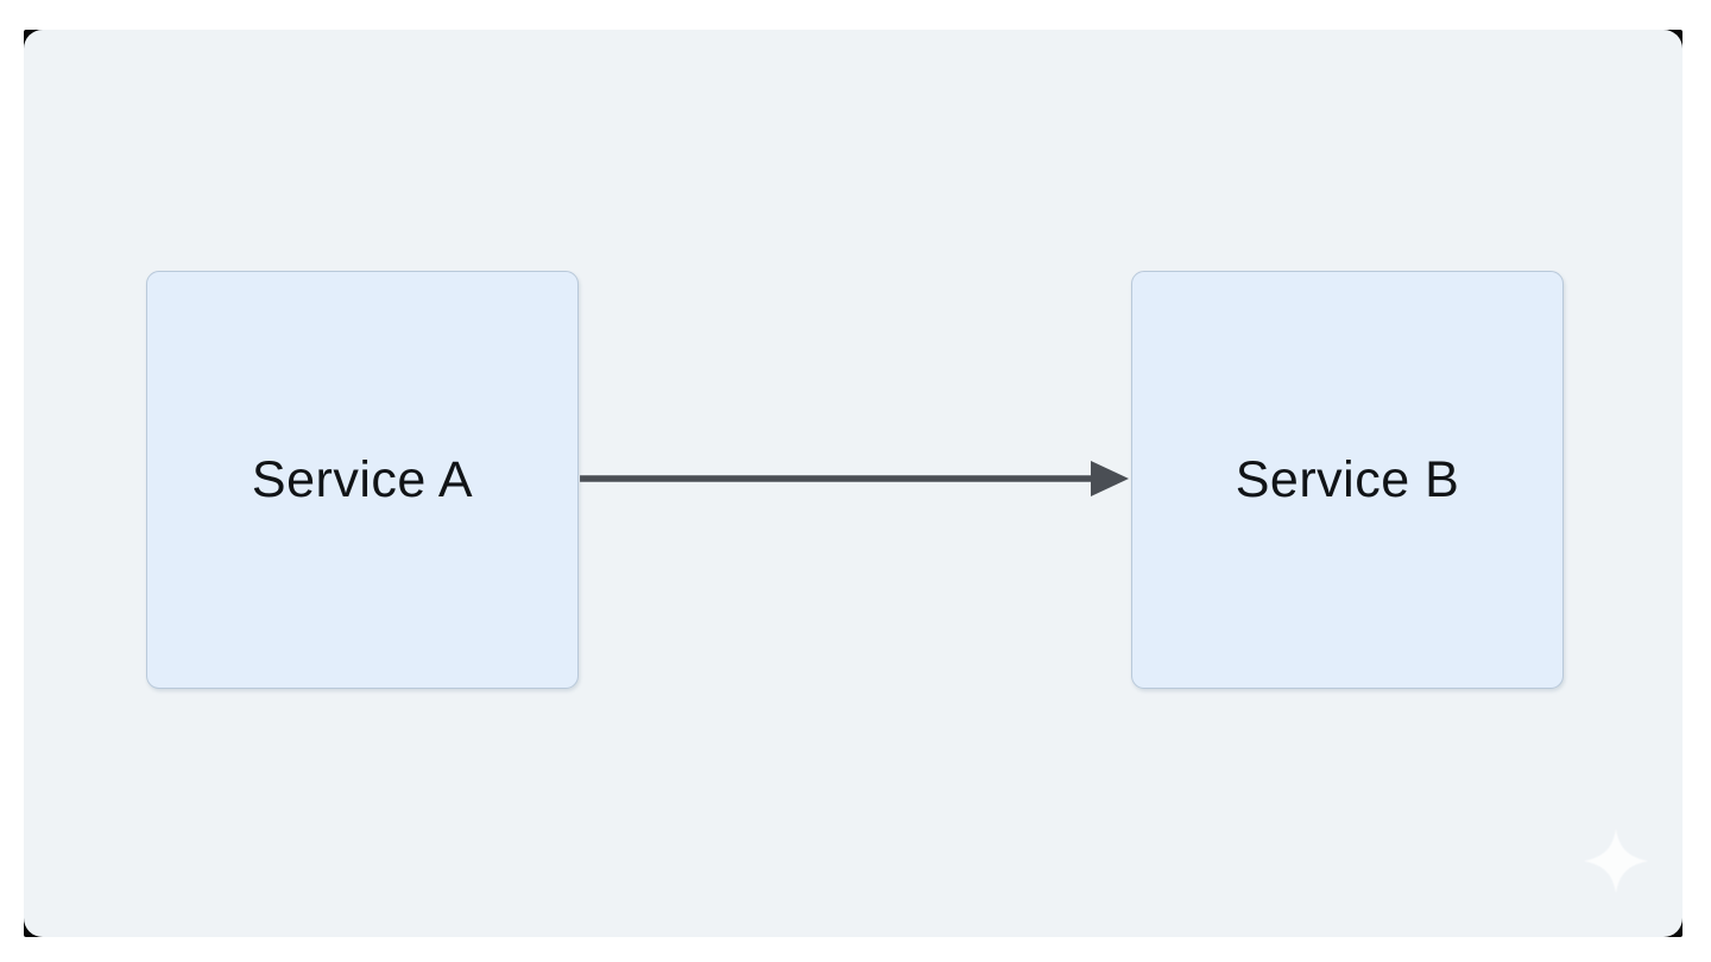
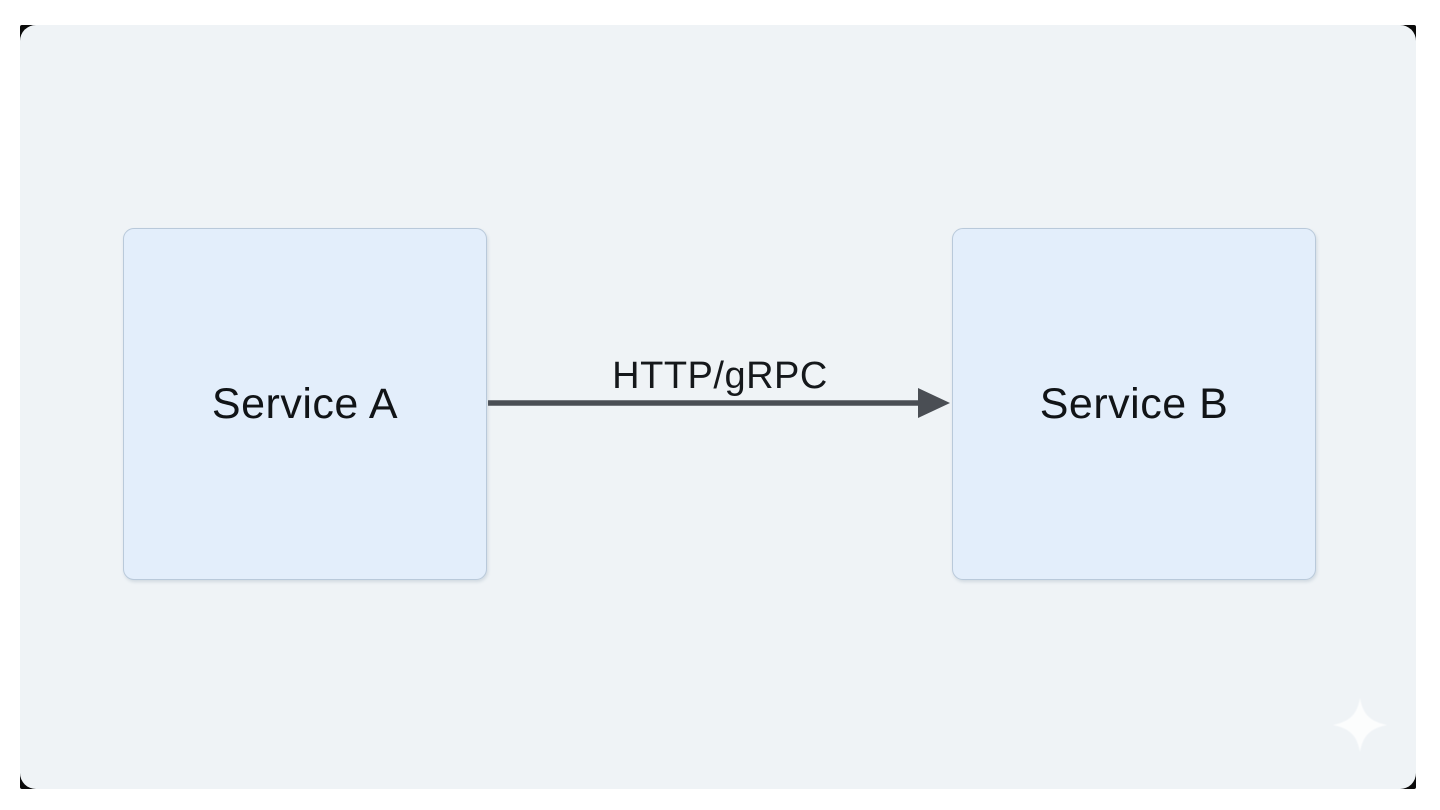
+ HTTP/gRPC
  Service A
  Service B
